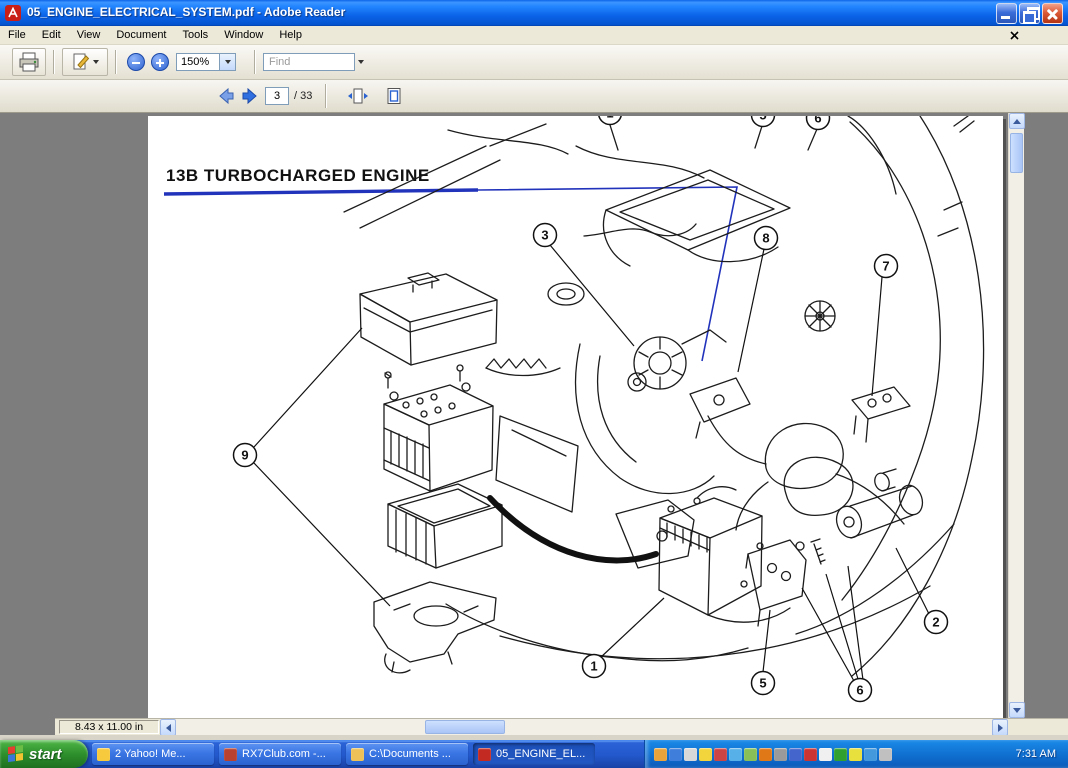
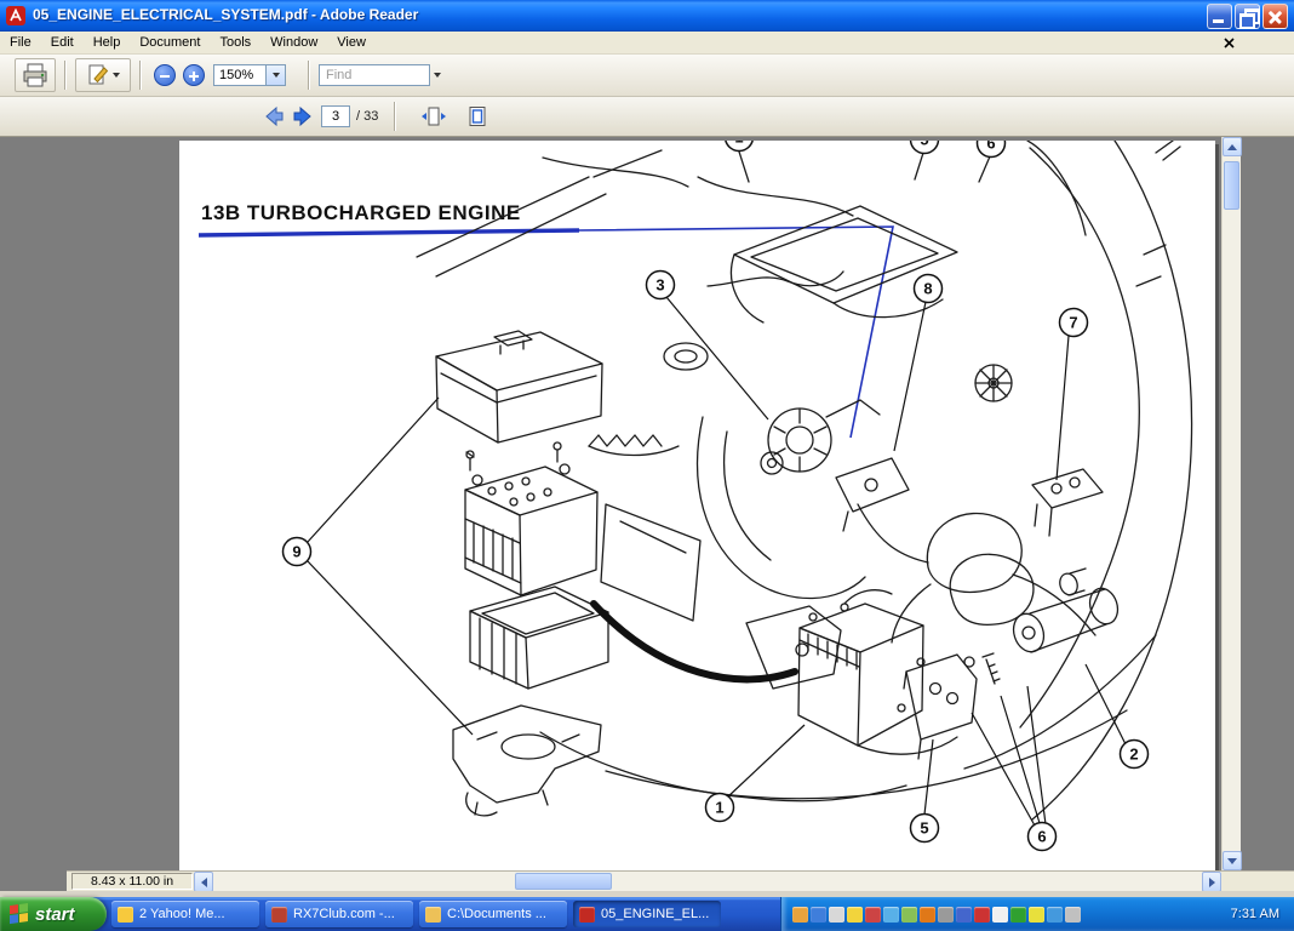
  05_ENGINE_ELECTRICAL_SYSTEM.pdf - Adobe Reader
  File
  Edit
- View
+ Help
  Document
  Tools
  Window
- Help
+ View
  150%
  Find
  3
  / 33
  13B TURBOCHARGED ENGIN
  6
  9
  3
  8
  7
  2
  5
  6
  1
  8.43 x 11.00 in
  start
  2 Yahoo! Me...
  RX7Club.com -...
  C:\Documents ...
  05_ENGINE_EL...
  7:31 AM
